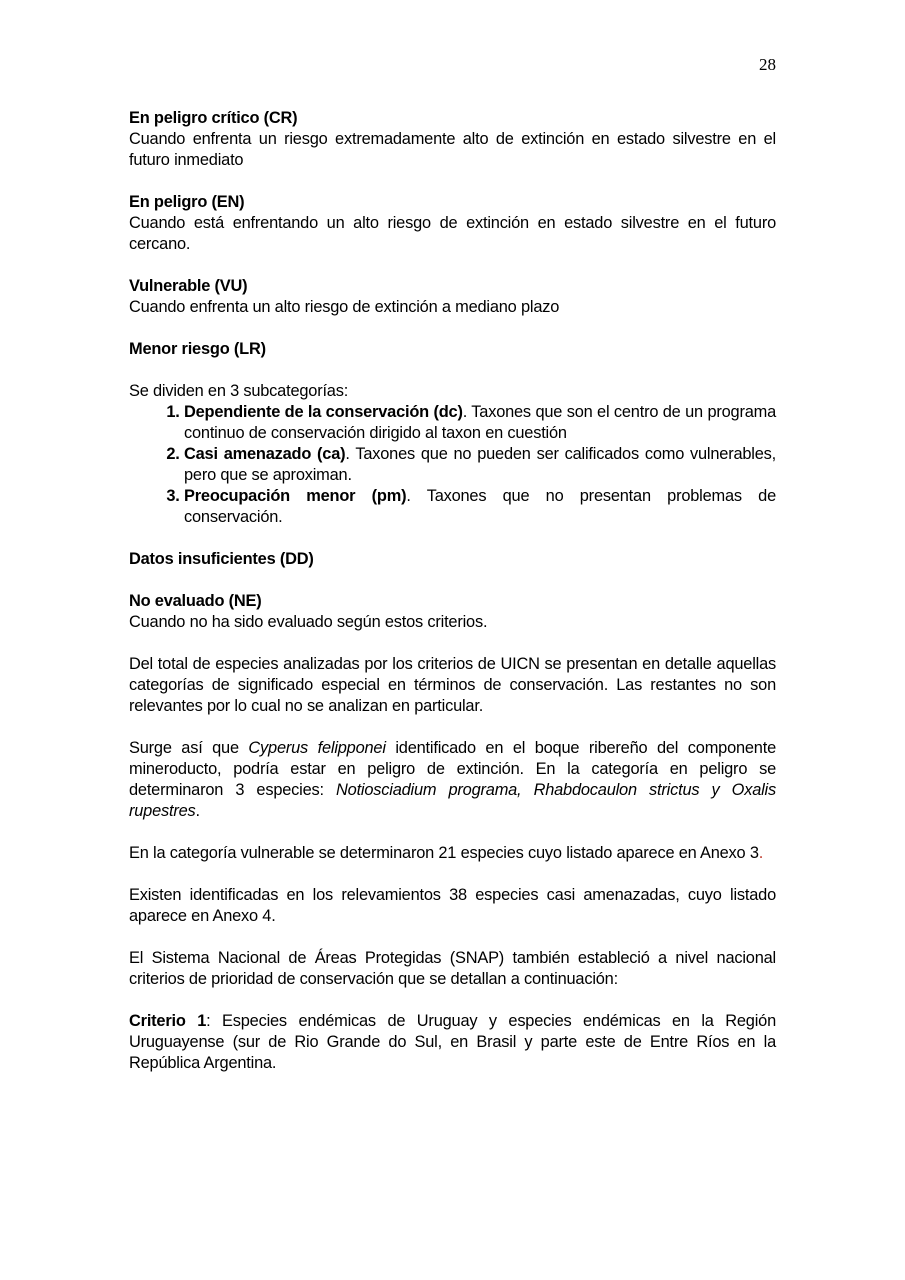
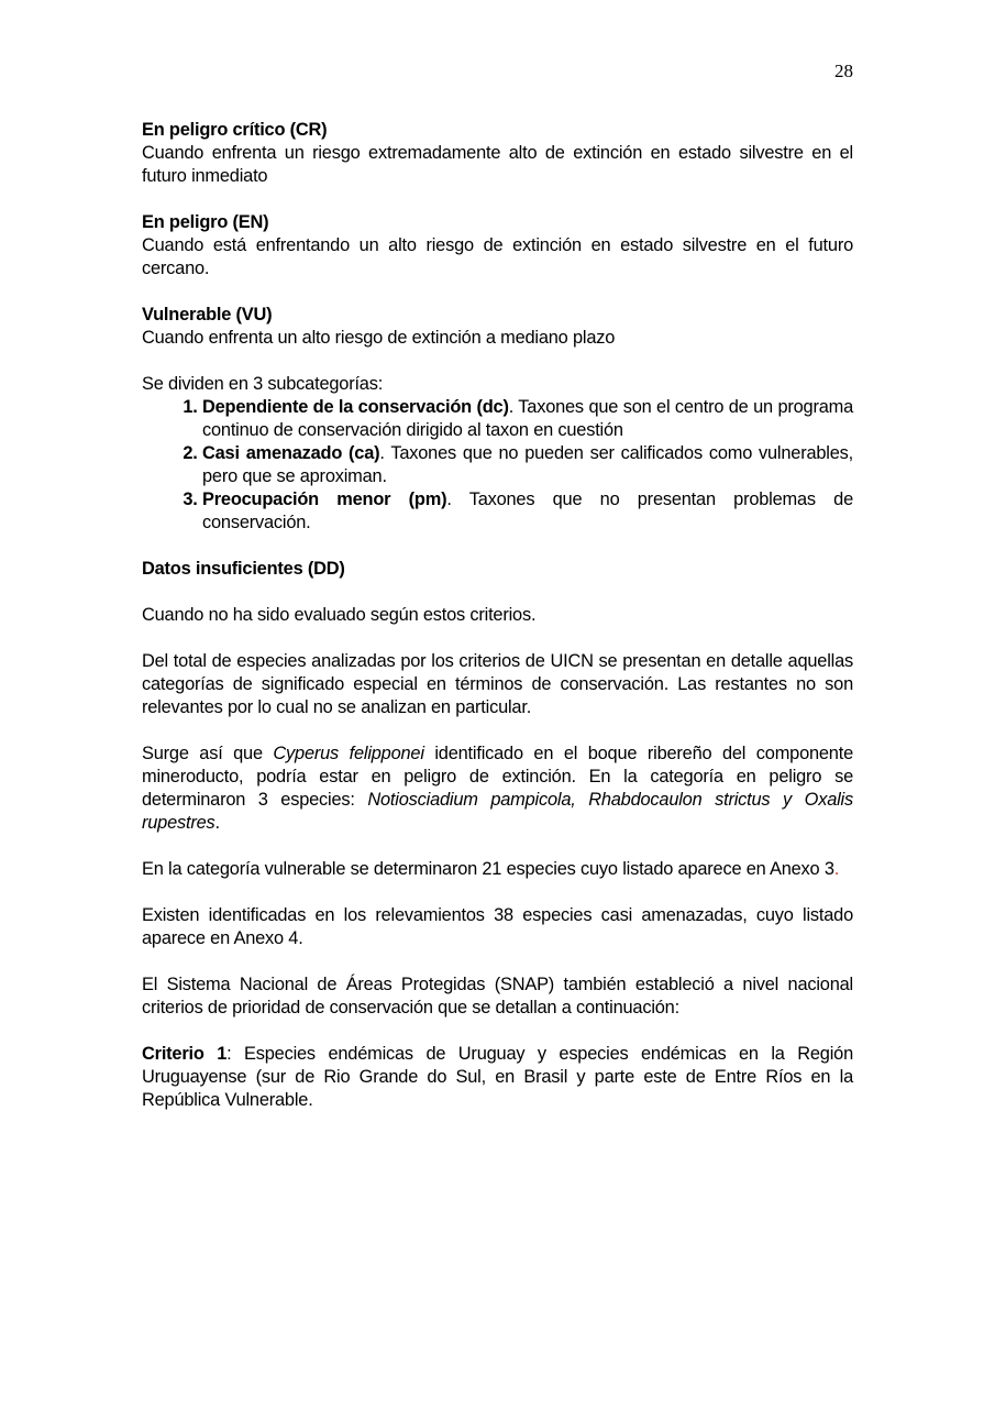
  28
  En peligro crítico (CR)
  Cuando enfrenta un riesgo extremadamente alto de extinción en estado silvestre en el futuro inmediato
  En peligro (EN)
  Cuando está enfrentando un alto riesgo de extinción en estado silvestre en el futuro cercano.
  Vulnerable (VU)
  Cuando enfrenta un alto riesgo de extinción a mediano plazo
- Menor riesgo (LR)
  Se dividen en 3 subcategorías:
  Dependiente de la conservación (dc). Taxones que son el centro de un programa continuo de conservación dirigido al taxon en cuestión
  Casi amenazado (ca). Taxones que no pueden ser calificados como vulnerables, pero que se aproximan.
  Preocupación menor (pm). Taxones que no presentan problemas de conservación.
  Datos insuficientes (DD)
- No evaluado (NE)
  Cuando no ha sido evaluado según estos criterios.
  Del total de especies analizadas por los criterios de UICN se presentan en detalle aquellas categorías de significado especial en términos de conservación. Las restantes no son relevantes por lo cual no se analizan en particular.
- Surge así que Cyperus felipponei identificado en el boque ribereño del componente mineroducto, podría estar en peligro de extinción. En la categoría en peligro se determinaron 3 especies: Notiosciadium programa, Rhabdocaulon strictus y Oxalis rupestres.
+ Surge así que Cyperus felipponei identificado en el boque ribereño del componente mineroducto, podría estar en peligro de extinción. En la categoría en peligro se determinaron 3 especies: Notiosciadium pampicola, Rhabdocaulon strictus y Oxalis rupestres.
  En la categoría vulnerable se determinaron 21 especies cuyo listado aparece en Anexo 3.
  Existen identificadas en los relevamientos 38 especies casi amenazadas, cuyo listado aparece en Anexo 4.
  El Sistema Nacional de Áreas Protegidas (SNAP) también estableció a nivel nacional criterios de prioridad de conservación que se detallan a continuación:
- Criterio 1: Especies endémicas de Uruguay y especies endémicas en la Región Uruguayense (sur de Rio Grande do Sul, en Brasil y parte este de Entre Ríos en la República Argentina.
+ Criterio 1: Especies endémicas de Uruguay y especies endémicas en la Región Uruguayense (sur de Rio Grande do Sul, en Brasil y parte este de Entre Ríos en la República Vulnerable.
